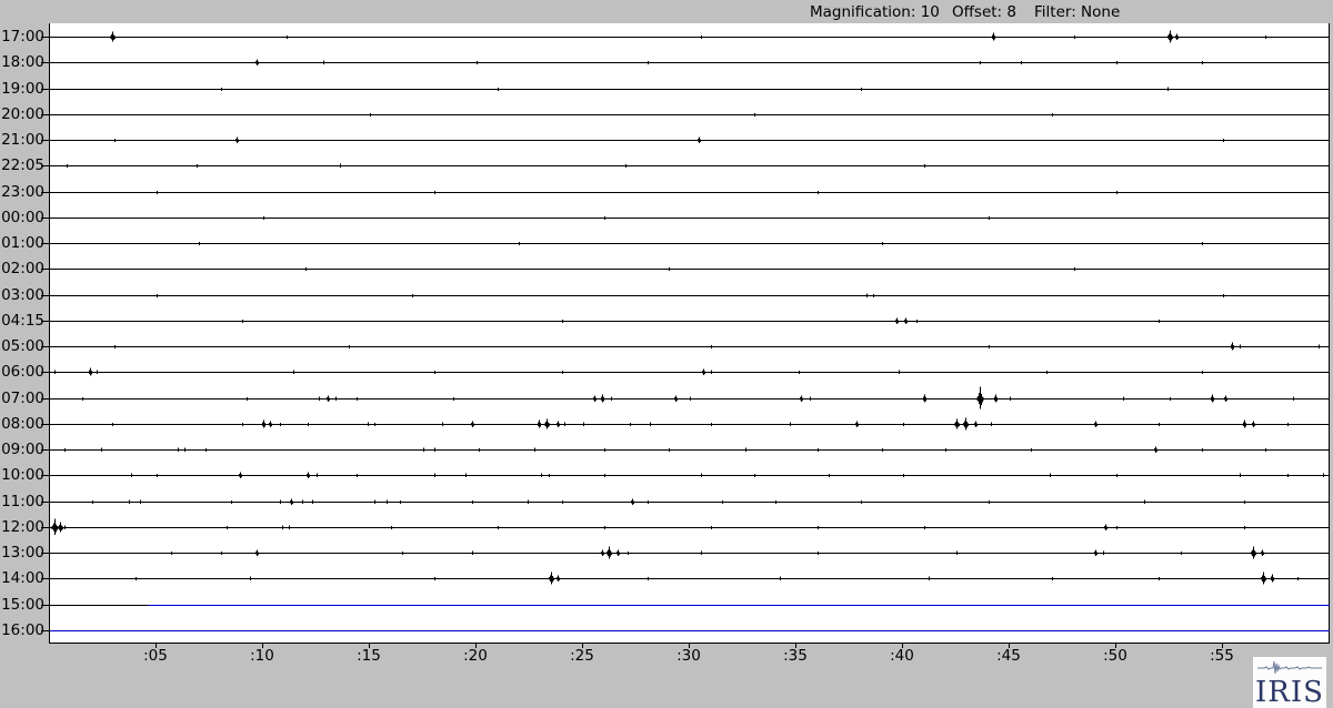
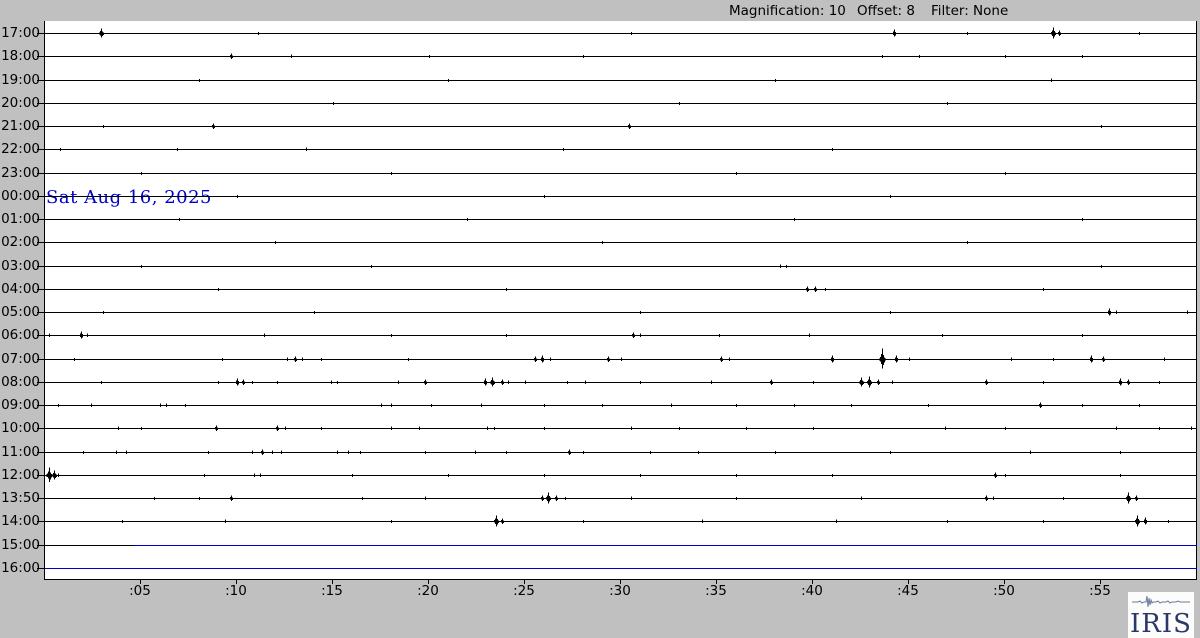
  Magnification: 10
  Offset: 8
  Filter: None
+ Sat Aug 16, 2025
  17:00
  18:00
  19:00
  20:00
  21:00
- 22:05
+ 22:00
  23:00
  00:00
  01:00
  02:00
  03:00
- 04:15
+ 04:00
  05:00
  06:00
  07:00
  08:00
  09:00
  10:00
  11:00
  12:00
- 13:00
+ 13:50
  14:00
  15:00
  16:00
  :05
  :10
  :15
  :20
  :25
  :30
  :35
  :40
  :45
  :50
  :55
  IRIS
